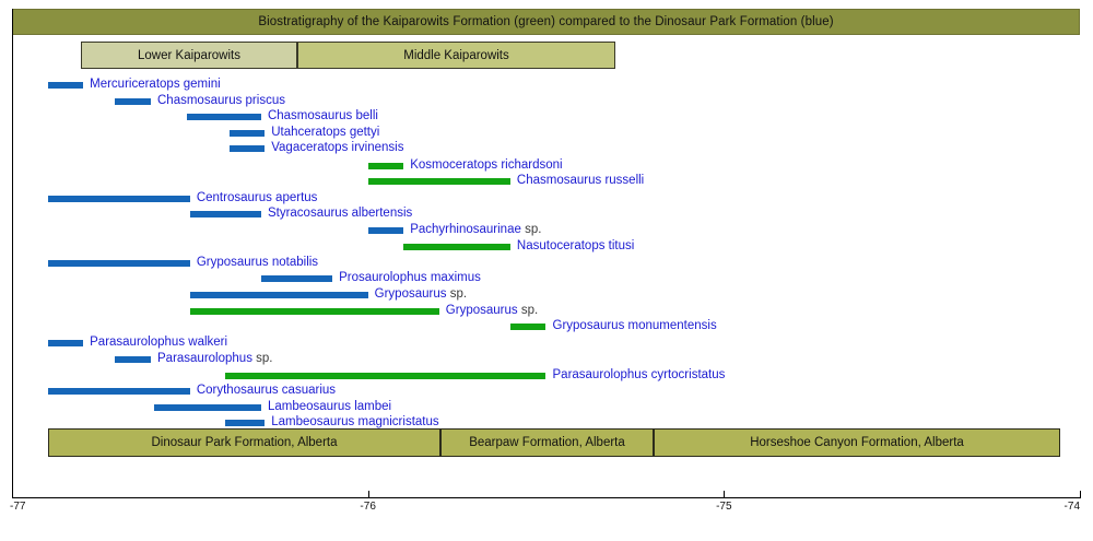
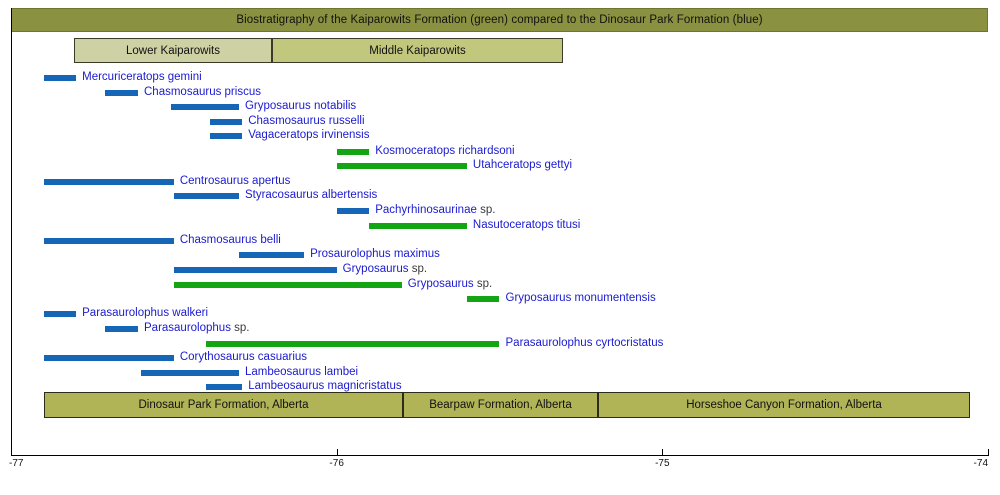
  Biostratigraphy of the Kaiparowits Formation (green) compared to the Dinosaur Park Formation (blue)
  Lower Kaiparowits
  Middle Kaiparowits
  Mercuriceratops gemini
  Chasmosaurus priscus
- Chasmosaurus belli
+ Gryposaurus notabilis
- Utahceratops gettyi
+ Chasmosaurus russelli
  Vagaceratops irvinensis
  Kosmoceratops richardsoni
- Chasmosaurus russelli
+ Utahceratops gettyi
  Centrosaurus apertus
  Styracosaurus albertensis
  Pachyrhinosaurinae sp.
  Nasutoceratops titusi
- Gryposaurus notabilis
+ Chasmosaurus belli
  Prosaurolophus maximus
  Gryposaurus sp.
  Gryposaurus sp.
  Gryposaurus monumentensis
  Parasaurolophus walkeri
  Parasaurolophus sp.
  Parasaurolophus cyrtocristatus
  Corythosaurus casuarius
  Lambeosaurus lambei
  Lambeosaurus magnicristatus
  Dinosaur Park Formation, Alberta
  Bearpaw Formation, Alberta
  Horseshoe Canyon Formation, Alberta
  -77
  -76
  -75
  -74
